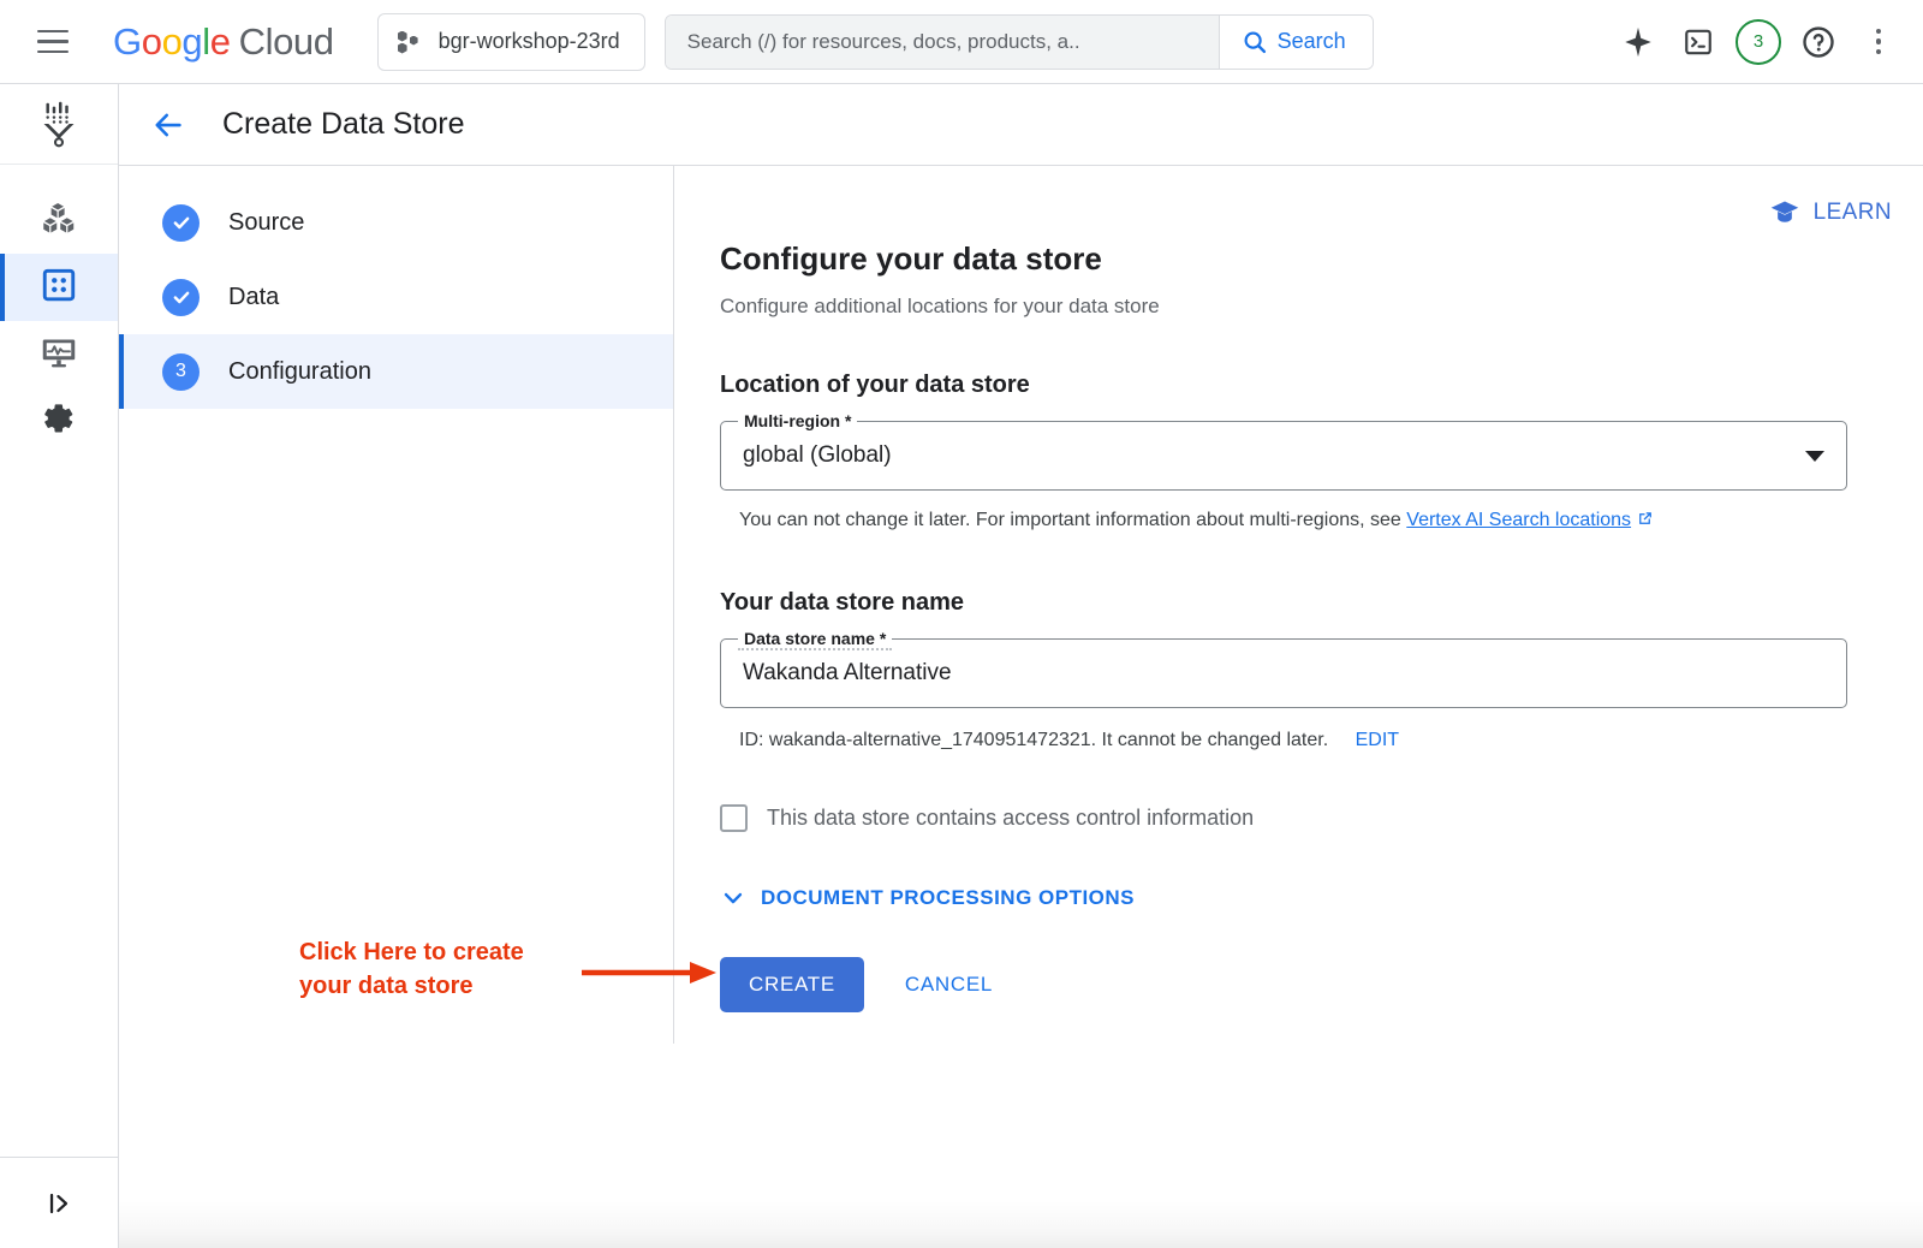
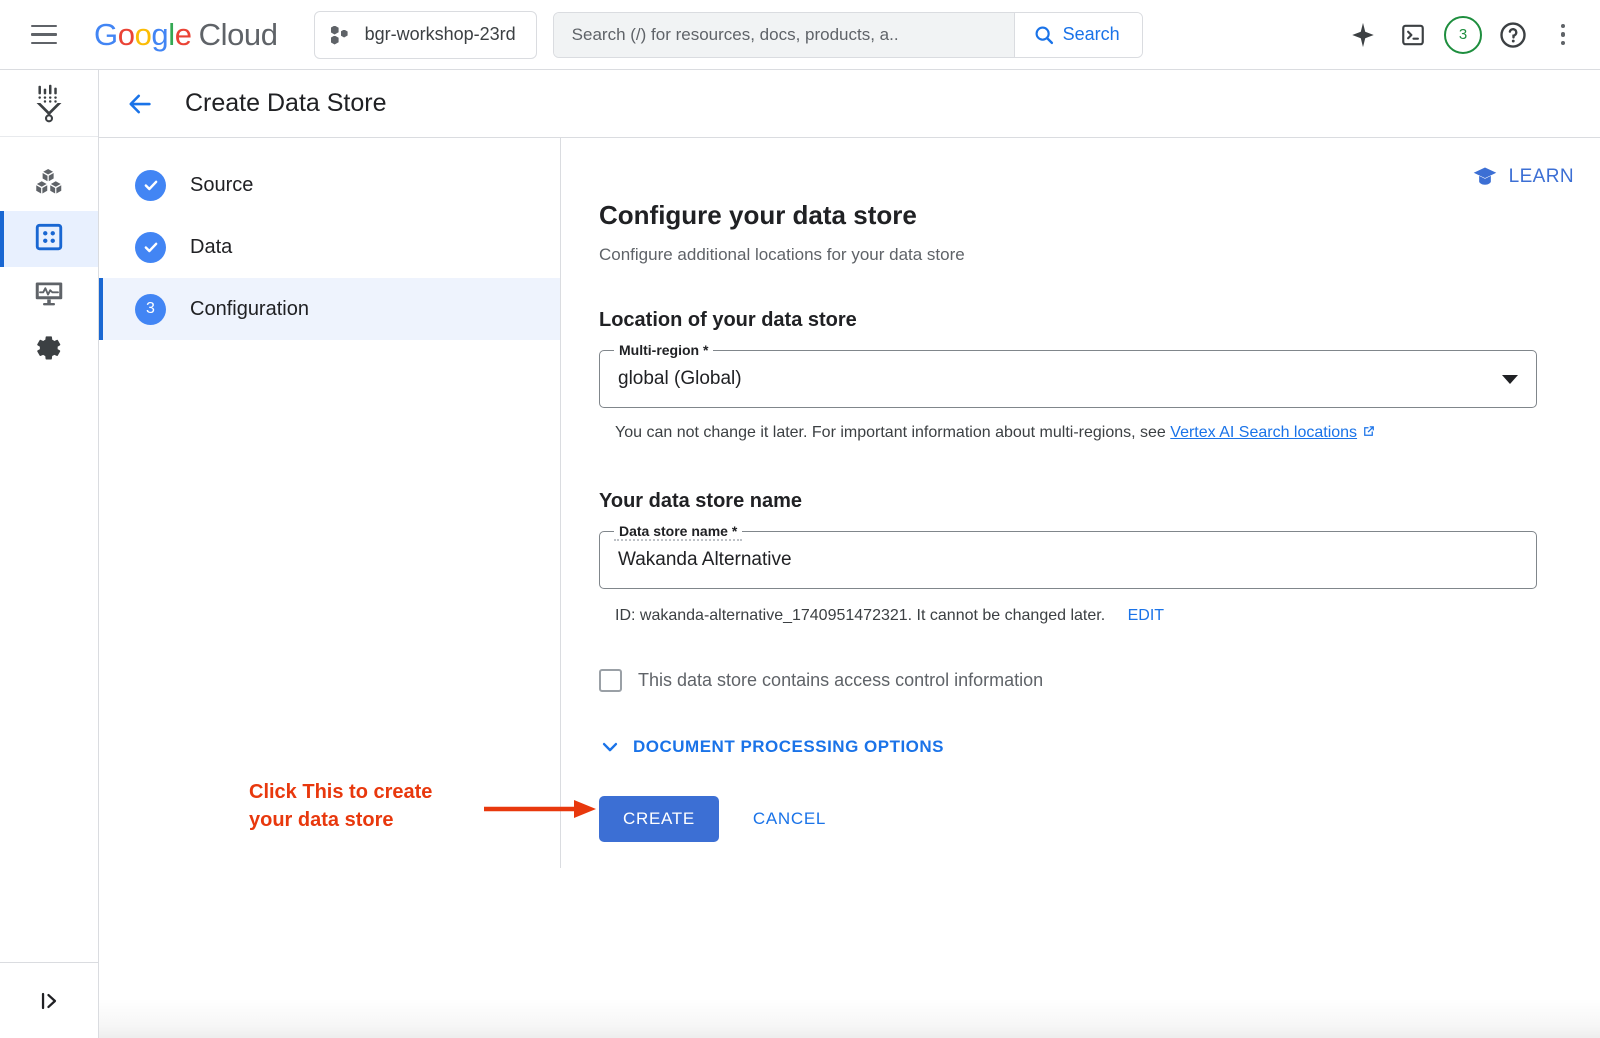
  Google Cloud
  bgr-workshop-23rd
  Search (/) for resources, docs, products, a..
  Search
  3
  Create Data Store
  LEARN
  Source
  Data
  3
  Configuration
  Configure your data store
  Configure additional locations for your data store
  Location of your data store
  Multi-region *
  global (Global)
  You can not change it later. For important information about multi-regions, see Vertex AI Search locations
  Your data store name
  Data store name *
  Wakanda Alternative
  ID: wakanda-alternative_1740951472321. It cannot be changed later. EDIT
  This data store contains access control information
  DOCUMENT PROCESSING OPTIONS
  CREATE
  CANCEL
- Click Here to create your data store
+ Click This to create your data store
